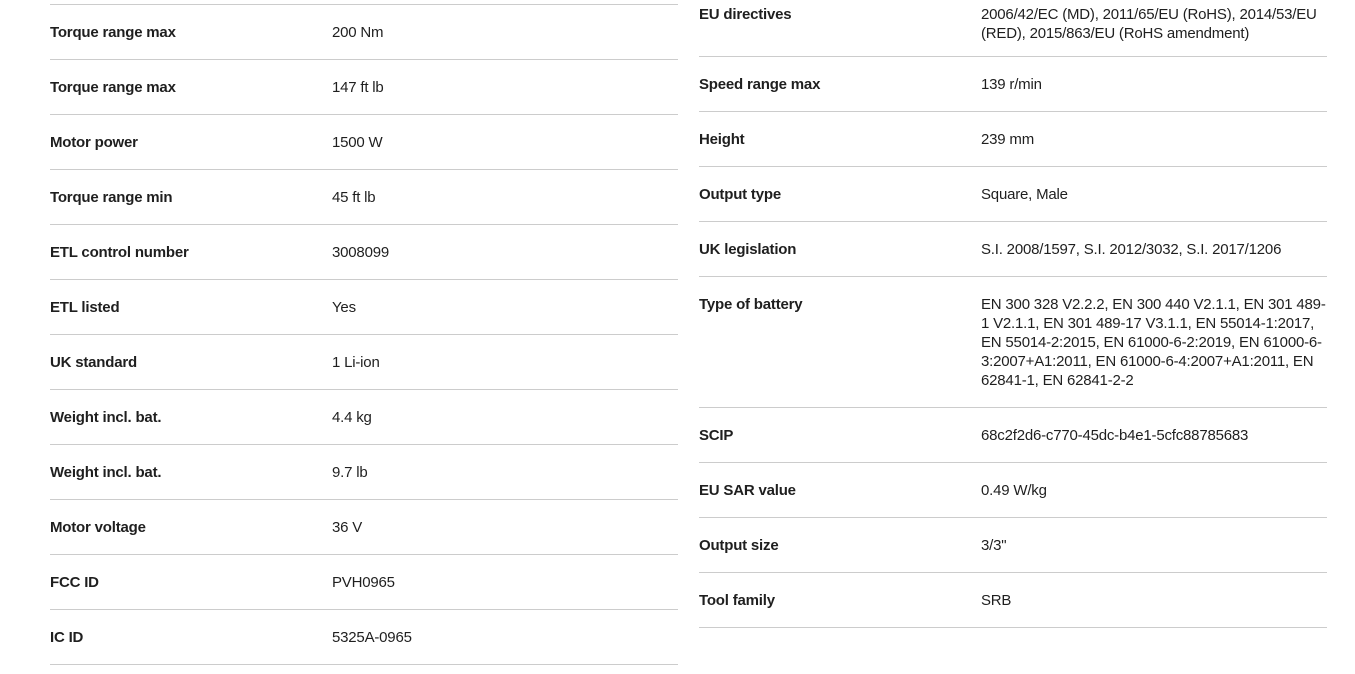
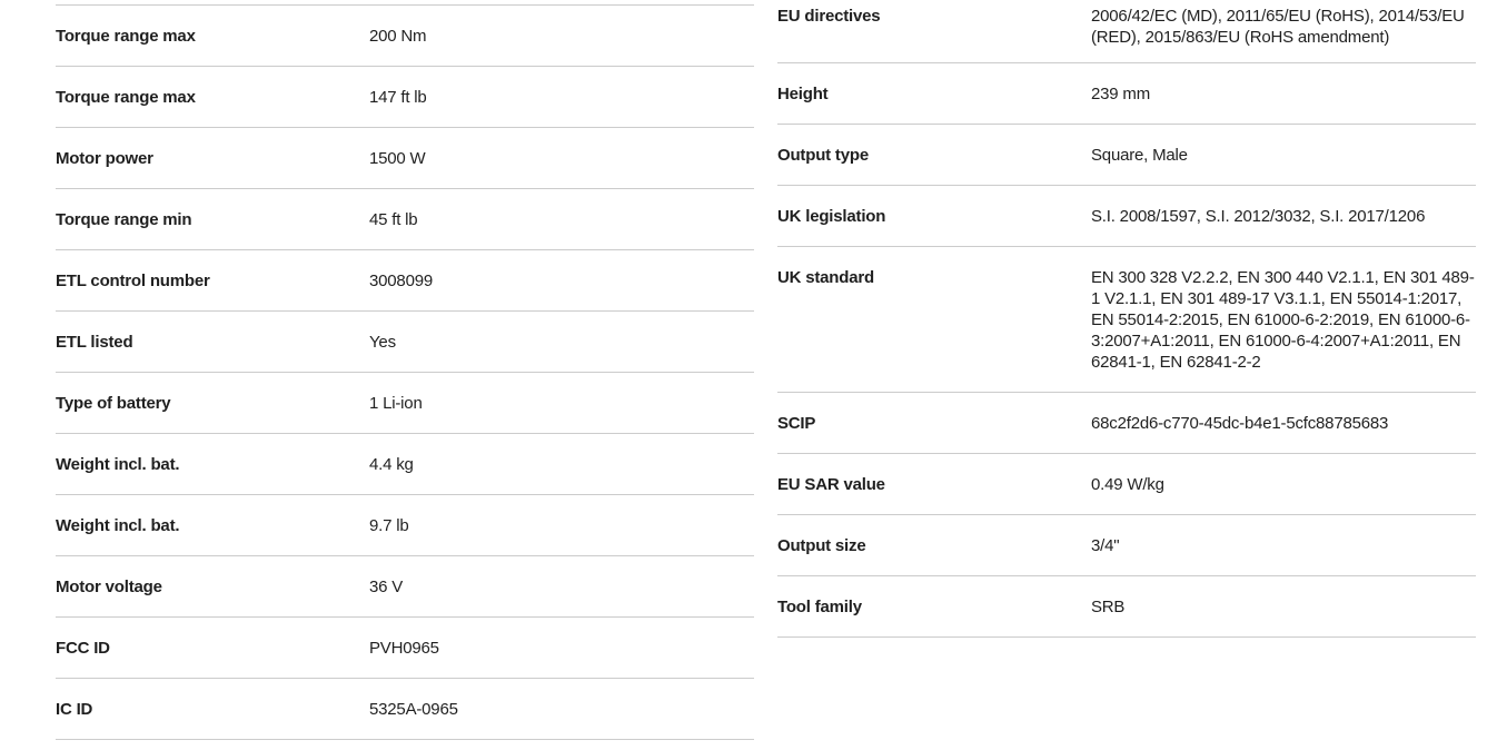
  Torque range max
  200 Nm
  Torque range max
  147 ft lb
  Motor power
  1500 W
  Torque range min
  45 ft lb
  ETL control number
  3008099
  ETL listed
  Yes
- UK standard
+ Type of battery
  1 Li-ion
  Weight incl. bat.
  4.4 kg
  Weight incl. bat.
  9.7 lb
  Motor voltage
  36 V
  FCC ID
  PVH0965
  IC ID
  5325A-0965
  EU directives
  2006/42/EC (MD), 2011/65/EU (RoHS), 2014/53/EU (RED), 2015/863/EU (RoHS amendment)
- Speed range max
- 139 r/min
  Height
  239 mm
  Output type
  Square, Male
  UK legislation
  S.I. 2008/1597, S.I. 2012/3032, S.I. 2017/1206
- Type of battery
+ UK standard
  EN 300 328 V2.2.2, EN 300 440 V2.1.1, EN 301 489-1 V2.1.1, EN 301 489-17 V3.1.1, EN 55014-1:2017, EN 55014-2:2015, EN 61000-6-2:2019, EN 61000-6-3:2007+A1:2011, EN 61000-6-4:2007+A1:2011, EN 62841-1, EN 62841-2-2
  SCIP
  68c2f2d6-c770-45dc-b4e1-5cfc88785683
  EU SAR value
  0.49 W/kg
  Output size
- 3/3"
+ 3/4"
  Tool family
  SRB
